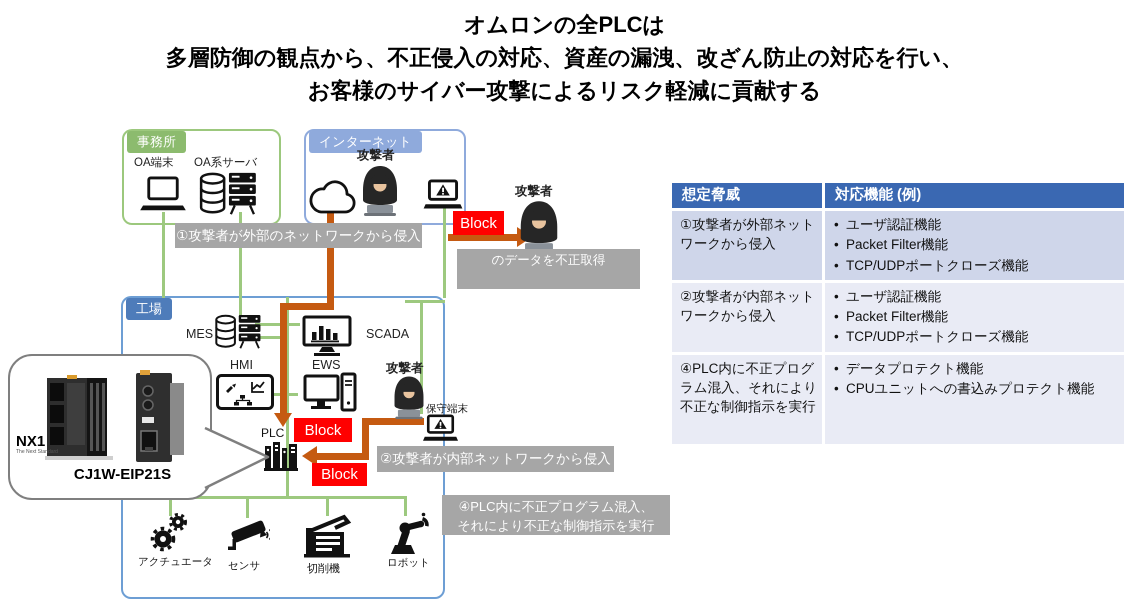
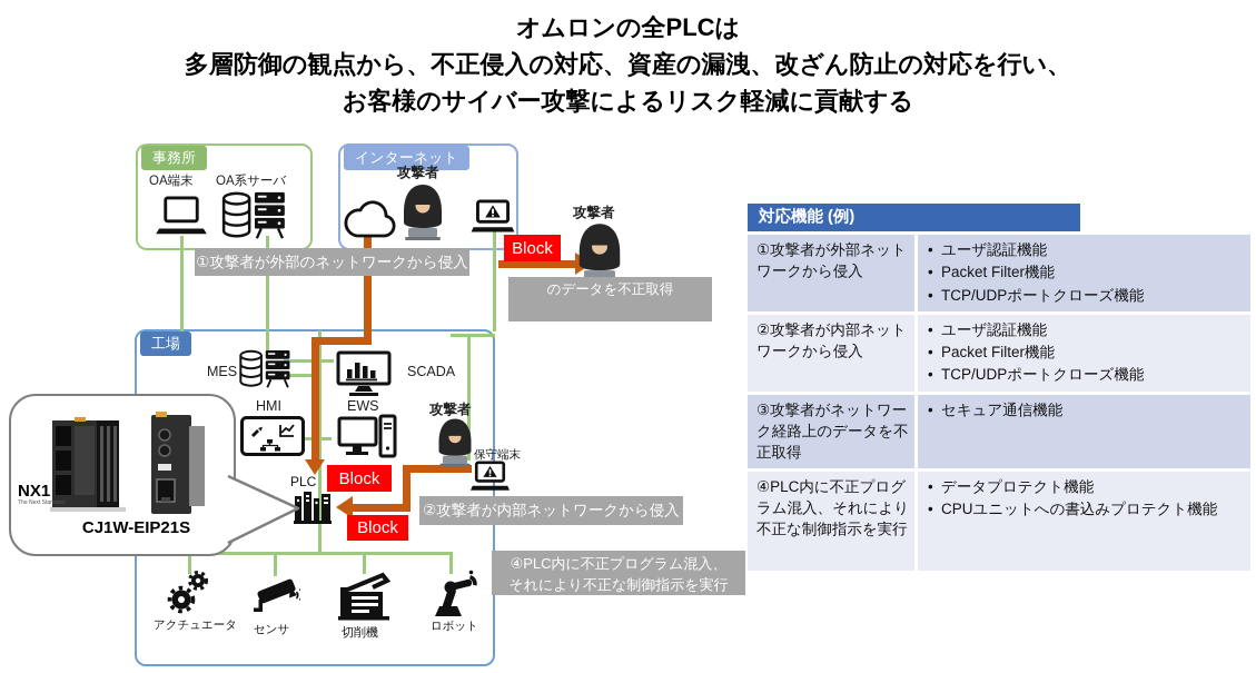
  オムロンの全PLCは
  多層防御の観点から、不正侵入の対応、資産の漏洩、改ざん防止の対応を行い、
  お客様のサイバー攻撃によるリスク軽減に貢献する
  事務所
  OA端末
  OA系サーバ
  インターネット
  攻撃者
  攻撃者
  Block
  Block
  Block
  ①攻撃者が外部のネットワークから侵入
  のデータを不正取得
  ②攻撃者が内部ネットワークから侵入
  ④PLC内に不正プログラム混入、
  それにより不正な制御指示を実行
  工場
  MES
  SCADA
  HMI
  EWS
  攻撃者
  保守端末
  PLC
  アクチュエータ
  センサ
  切削機
  ロボット
  NX1
  CJ1W-EIP21S
- 想定脅威
  対応機能 (例)
  ①攻撃者が外部ネットワークから侵入
  ユーザ認証機能
  Packet Filter機能
  TCP/UDPポートクローズ機能
  ②攻撃者が内部ネットワークから侵入
  ユーザ認証機能
  Packet Filter機能
  TCP/UDPポートクローズ機能
+ ③攻撃者がネットワーク経路上のデータを不正取得
+ セキュア通信機能
  ④PLC内に不正プログラム混入、それにより不正な制御指示を実行
  データプロテクト機能
  CPUユニットへの書込みプロテクト機能
